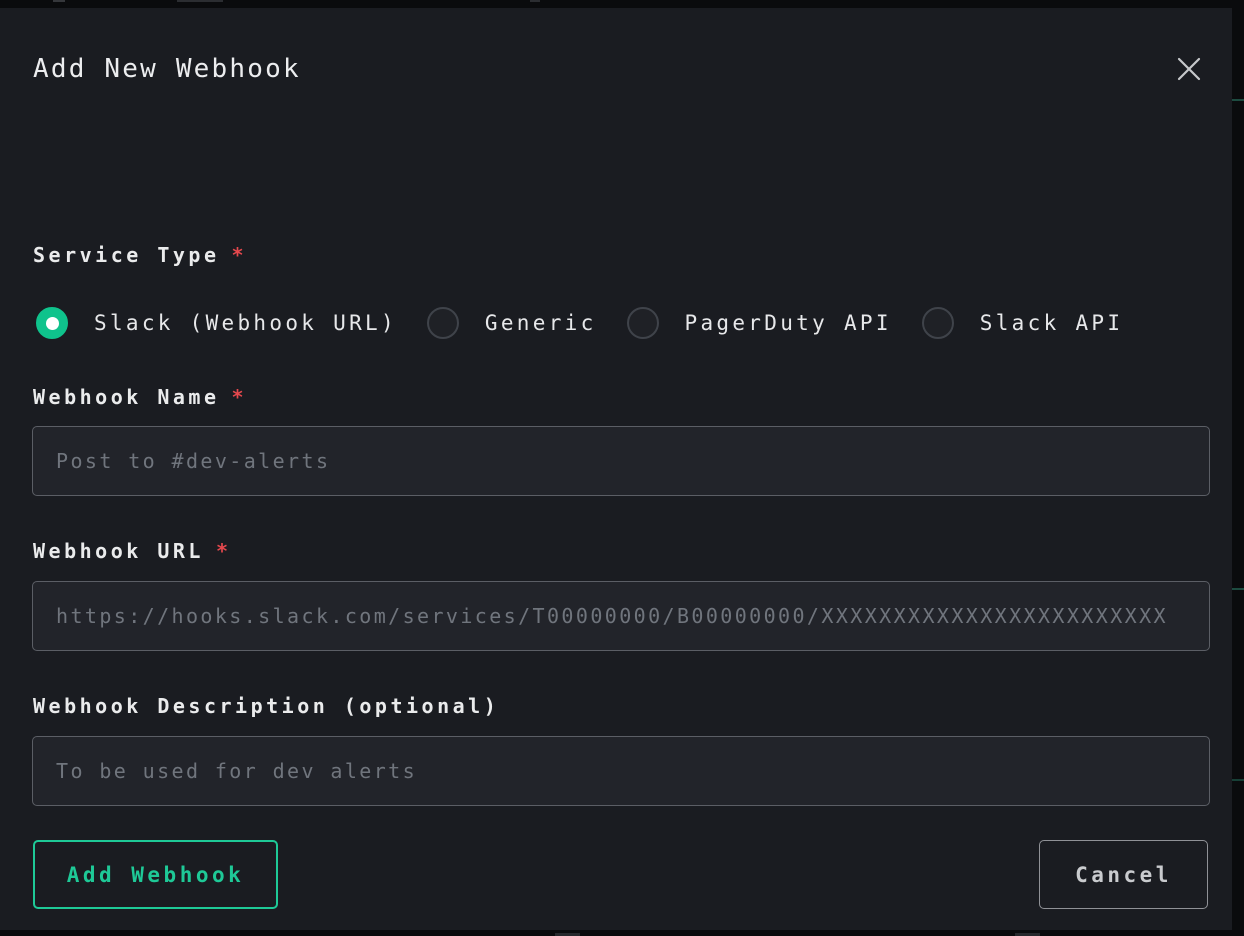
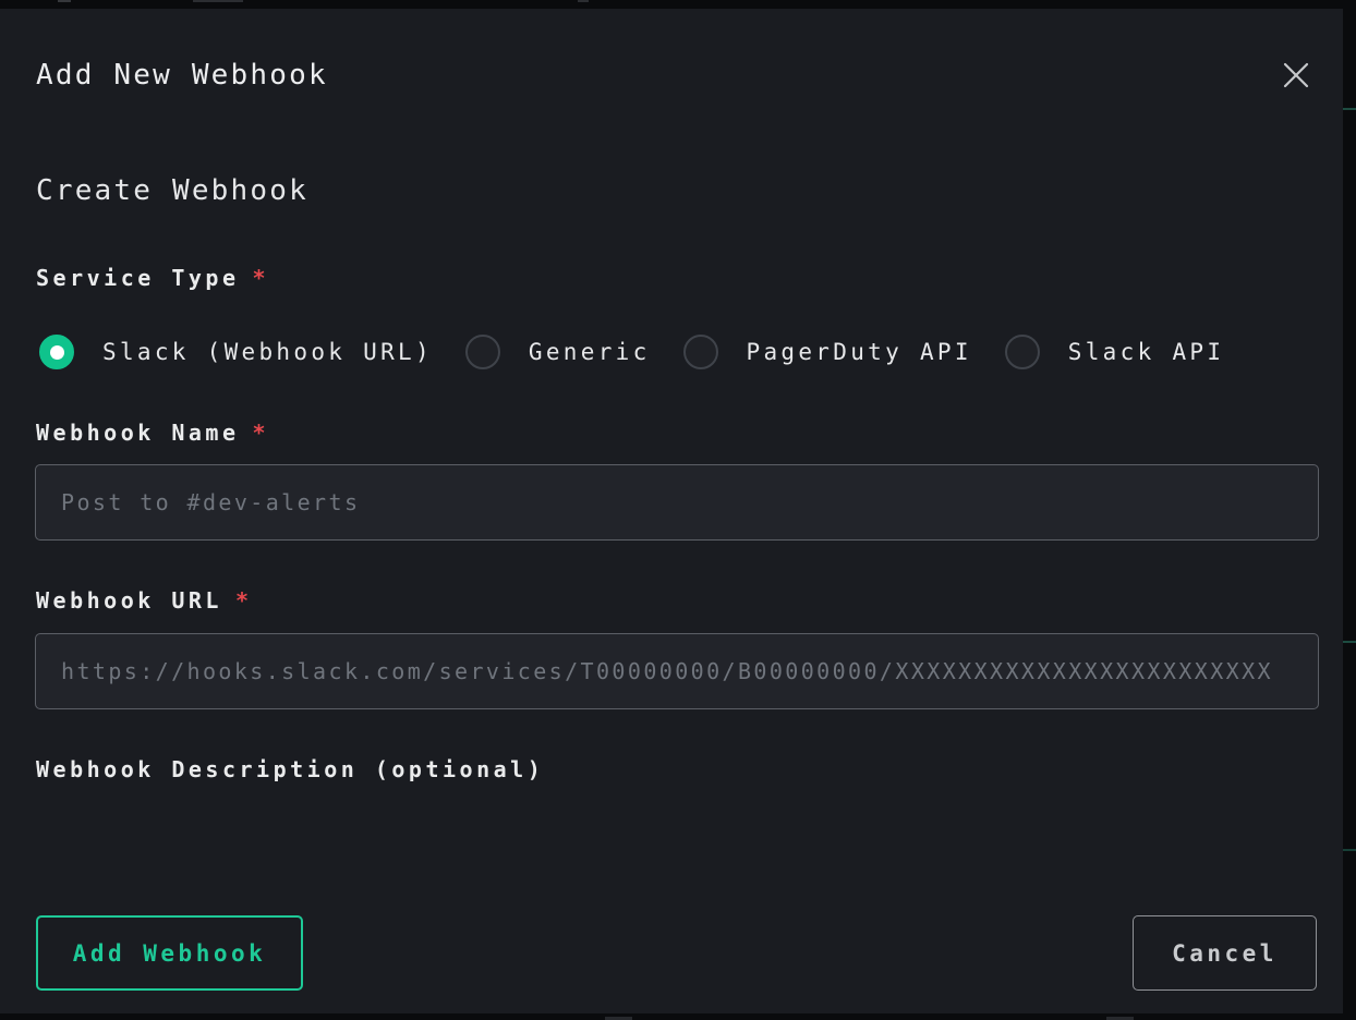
  Add New Webhook
+ Create Webhook
  Service Type *
  Slack (Webhook URL)
  Generic
  PagerDuty API
  Slack API
  Webhook Name *
  Post to #dev-alerts
  Webhook URL *
  https://hooks.slack.com/services/T00000000/B00000000/XXXXXXXXXXXXXXXXXXXXXXXX
  Webhook Description (optional)
- To be used for dev alerts
  Add Webhook
  Cancel
